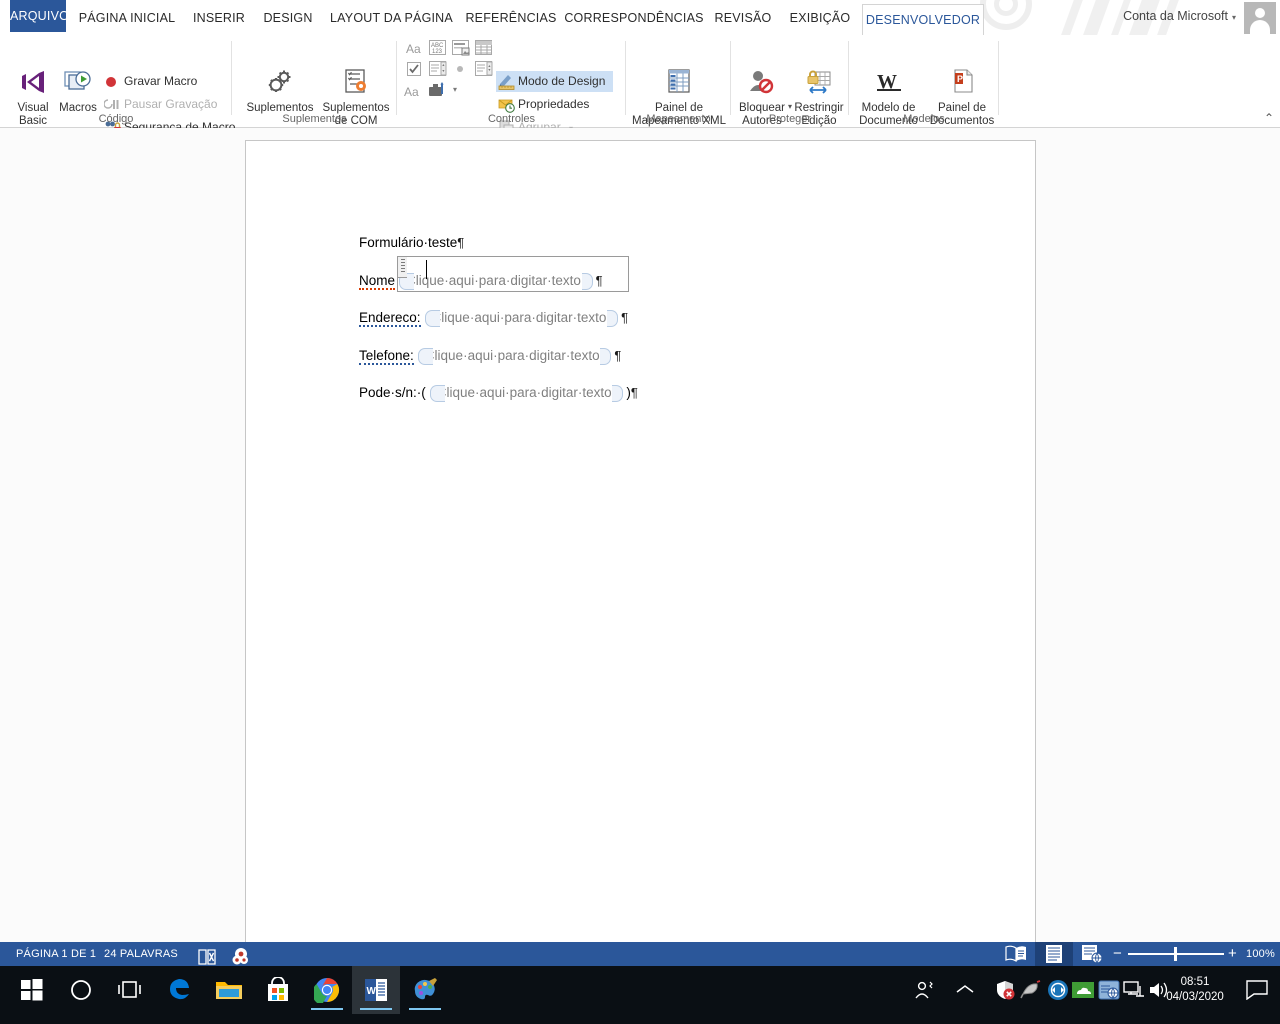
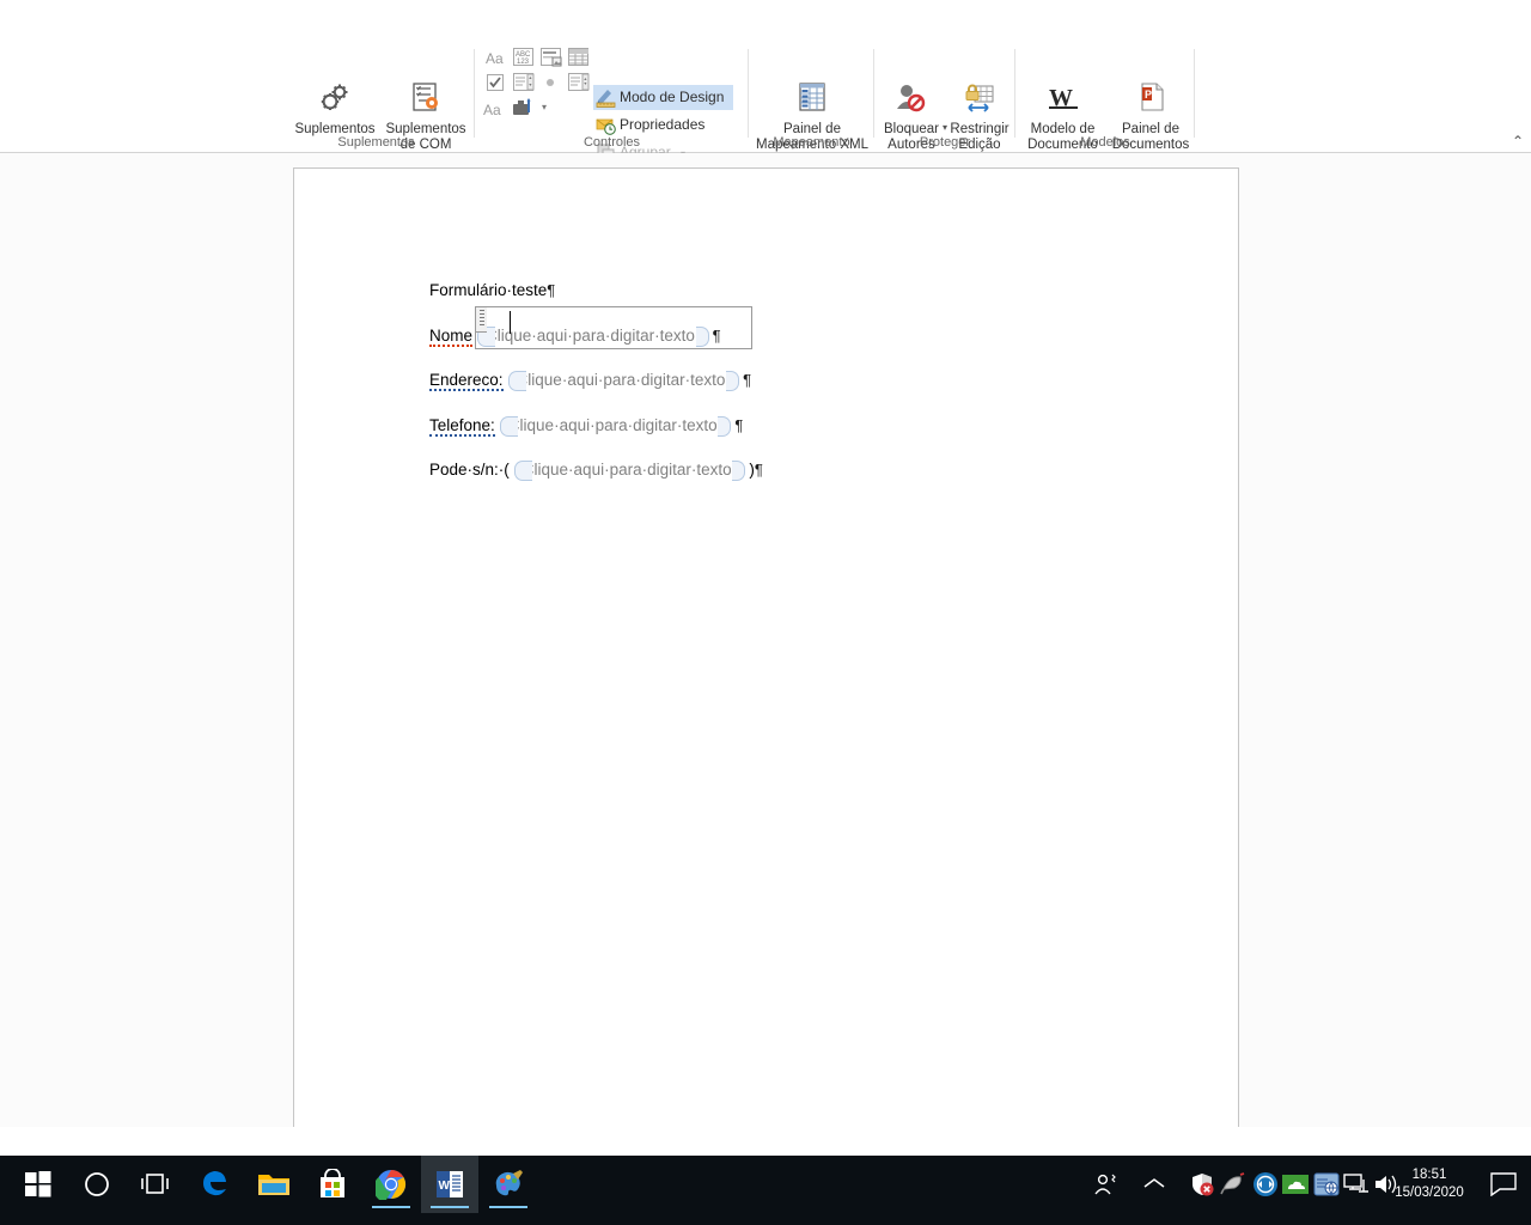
- ARQUIVO
- PÁGINA INICIAL
- INSERIR
- DESIGN
- LAYOUT DA PÁGINA
- REFERÊNCIAS
- CORRESPONDÊNCIAS
- REVISÃO
- EXIBIÇÃO
- DESENVOLVEDOR
- Conta da Microsoft ▾
- Visual
- Basic
- Macros
- Gravar Macro
- Pausar Gravação
- Segurança de Macro
- Código
  Suplementos
  Suplementos
  de COM
  Suplementos
  Aa
  Aa
  ▾
  Modo de Design
  Propriedades
  Agrupar
  Controles
  Painel de
  Mapeamento XML
  Mapeamento
  Bloquear
  Autores
  ▾
  Restringir
  Edição
  Proteger
  W
  Modelo de
  Documento
  P
  Painel de
  Documentos
  Modelos
  ⌃
  Formulário·teste¶
  Nome lique·aqui·para·digitar·texto ¶
  Endereco: lique·aqui·para·digitar·texto ¶
  Telefone: lique·aqui·para·digitar·texto ¶
  Pode·s/n:·( lique·aqui·para·digitar·texto )¶
- PÁGINA 1 DE 1
- 24 PALAVRAS
- −
- +
- 100%
  W
- 08:51
+ 18:51
- 04/03/2020
+ 15/03/2020
